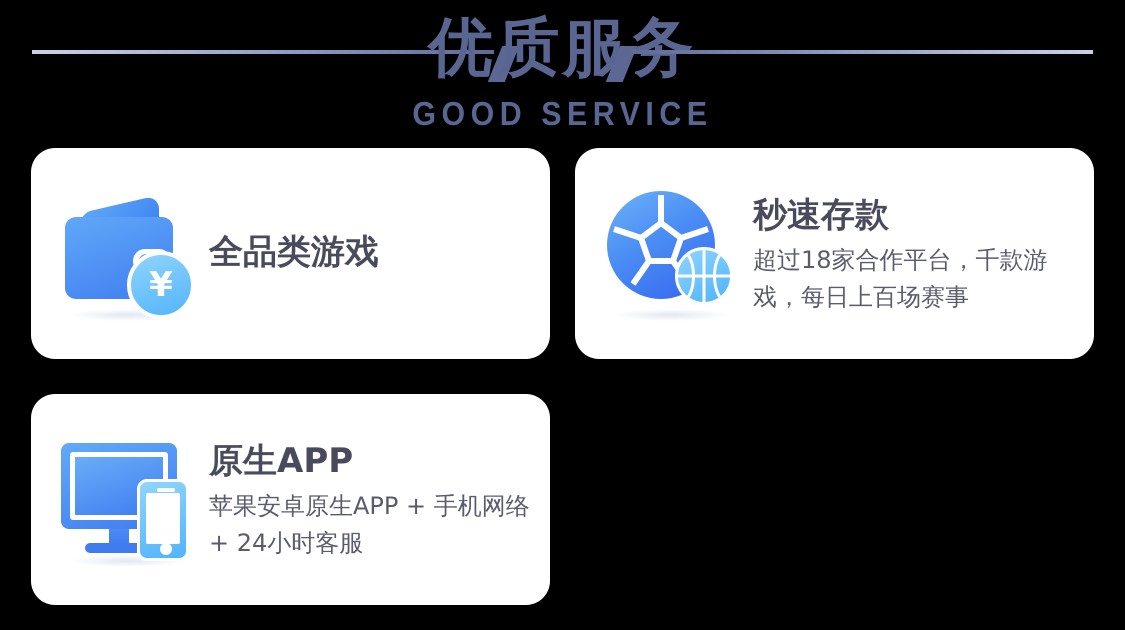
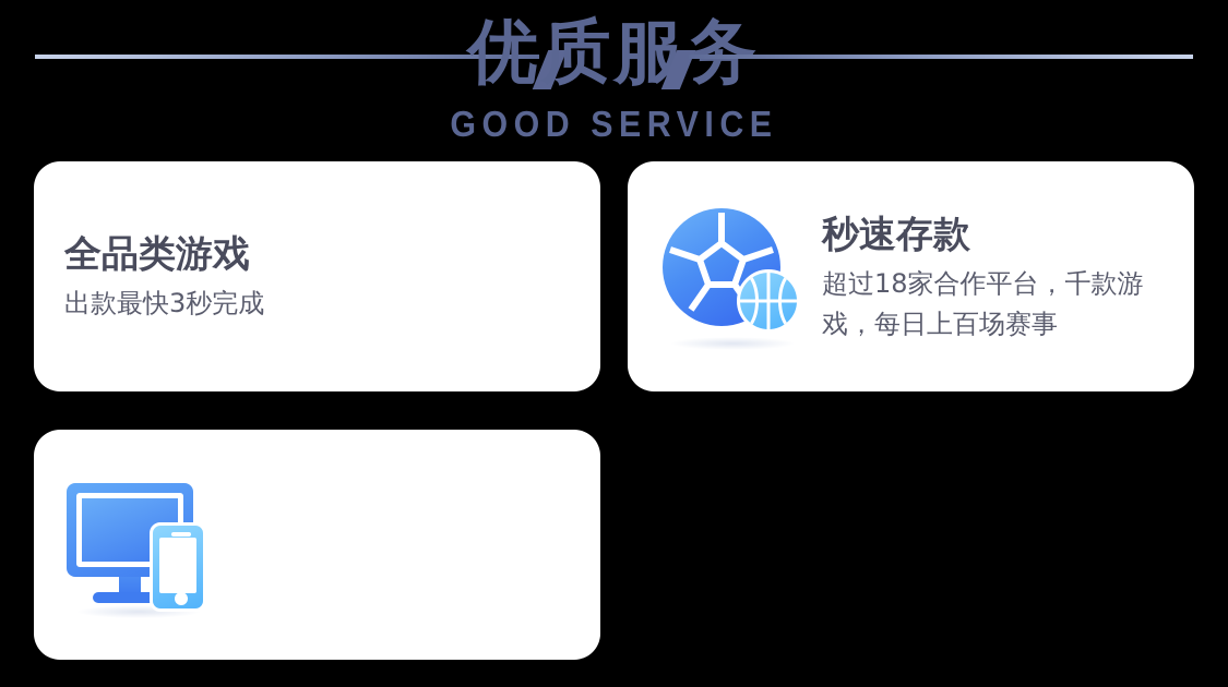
  优质服务
  GOOD SERVICE
- ¥
  全品类游戏
+ 出款最快3秒完成
  秒速存款
  超过18家合作平台，千款游戏，每日上百场赛事
- 原生APP
- 苹果安卓原生APP + 手机网络 + 24小时客服
